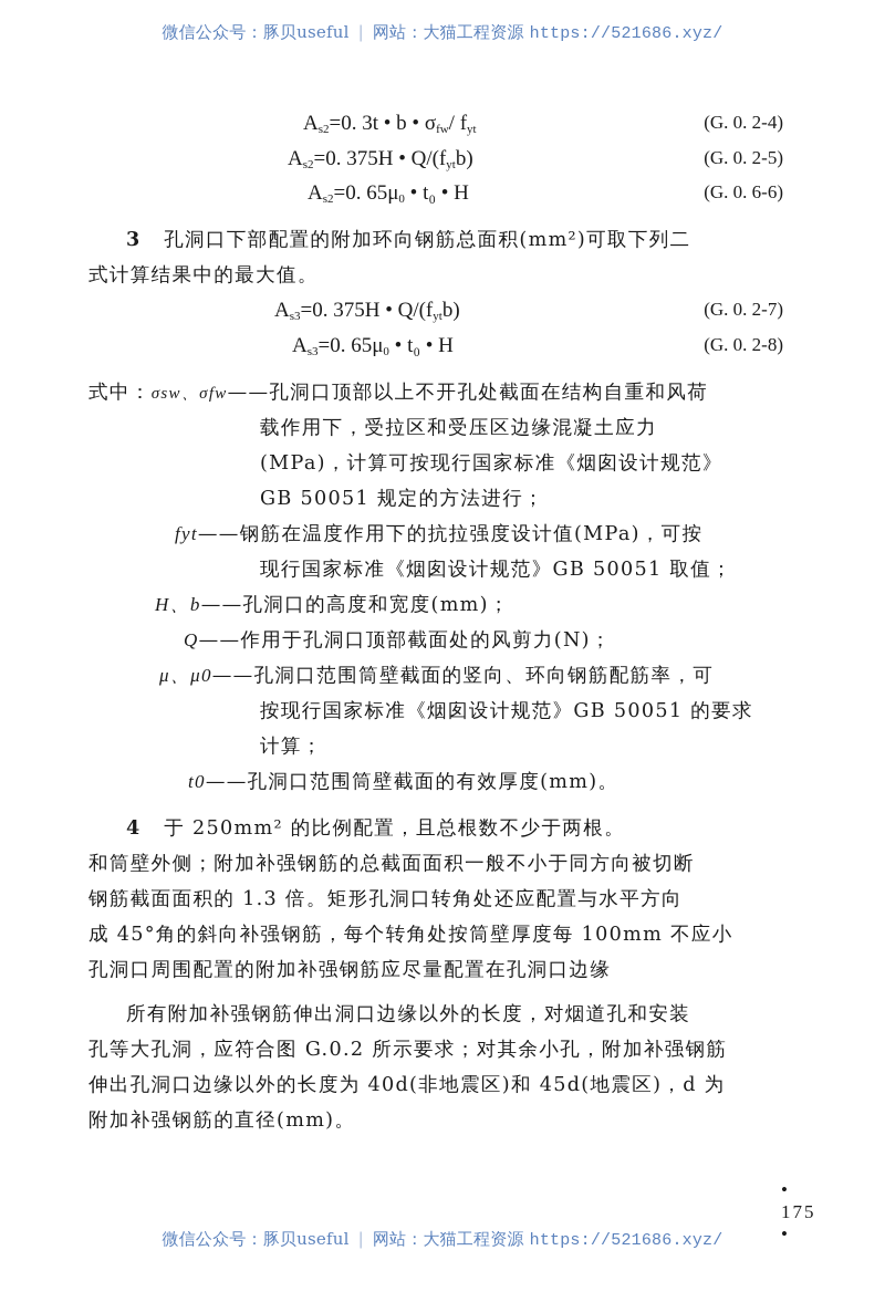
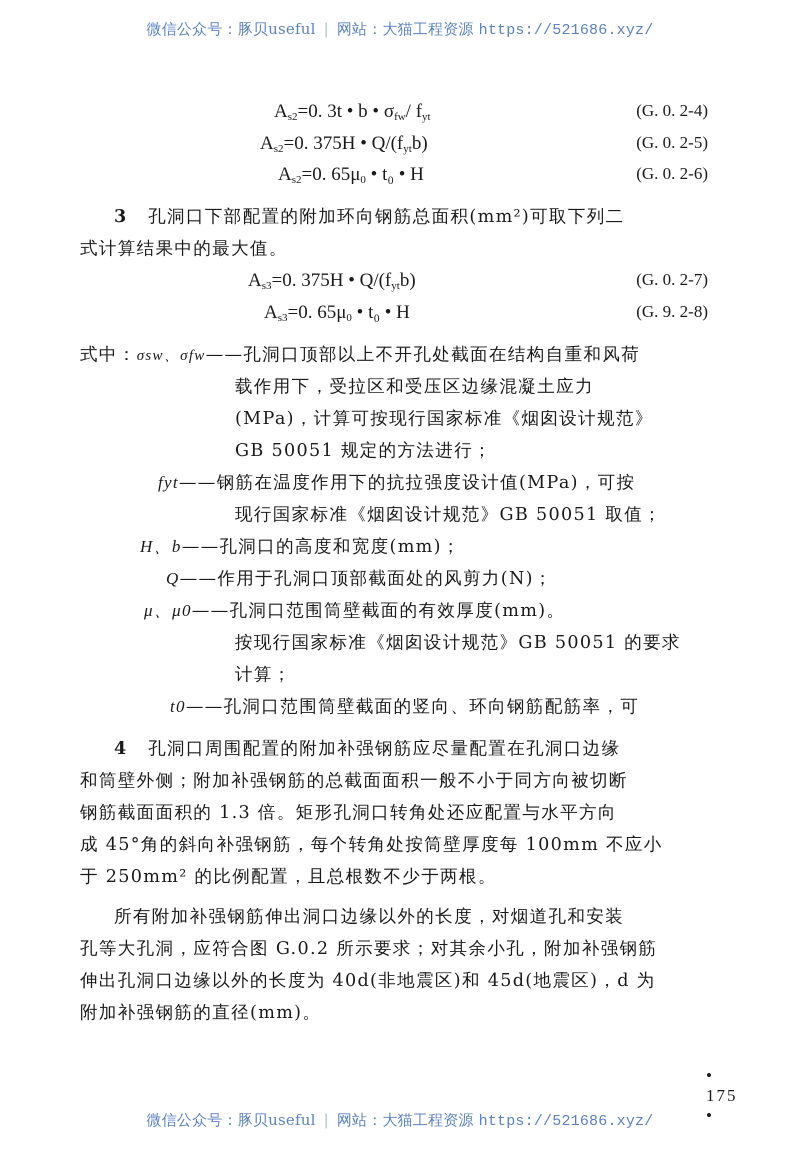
  微信公众号：豚贝useful | 网站：大猫工程资源 https://521686.xyz/
  As2=0. 3t • b • σfw/ fyt
  (G. 0. 2-4)
  As2=0. 375H • Q/(fytb)
  (G. 0. 2-5)
  As2=0. 65μ0 • t₀ • H
- (G. 0. 6-6)
+ (G. 0. 2-6)
  3 孔洞口下部配置的附加环向钢筋总面积(mm²)可取下列二
  式计算结果中的最大值。
  As3=0. 375H • Q/(fytb)
  (G. 0. 2-7)
  As3=0. 65μ0 • t₀ • H
- (G. 0. 2-8)
+ (G. 9. 2-8)
  式中：σsw、σfw——孔洞口顶部以上不开孔处截面在结构自重和风荷
  载作用下，受拉区和受压区边缘混凝土应力
  (MPa)，计算可按现行国家标准《烟囱设计规范》
  GB 50051 规定的方法进行；
  fyt——钢筋在温度作用下的抗拉强度设计值(MPa)，可按
  现行国家标准《烟囱设计规范》GB 50051 取值；
  H、b——孔洞口的高度和宽度(mm)；
  Q——作用于孔洞口顶部截面处的风剪力(N)；
- μ、μ0——孔洞口范围筒壁截面的竖向、环向钢筋配筋率，可
+ μ、μ0——孔洞口范围筒壁截面的有效厚度(mm)。
  按现行国家标准《烟囱设计规范》GB 50051 的要求
  计算；
- t0——孔洞口范围筒壁截面的有效厚度(mm)。
+ t0——孔洞口范围筒壁截面的竖向、环向钢筋配筋率，可
- 4 于 250mm² 的比例配置，且总根数不少于两根。
+ 4 孔洞口周围配置的附加补强钢筋应尽量配置在孔洞口边缘
  和筒壁外侧；附加补强钢筋的总截面面积一般不小于同方向被切断
  钢筋截面面积的 1.3 倍。矩形孔洞口转角处还应配置与水平方向
  成 45°角的斜向补强钢筋，每个转角处按筒壁厚度每 100mm 不应小
- 孔洞口周围配置的附加补强钢筋应尽量配置在孔洞口边缘
+ 于 250mm² 的比例配置，且总根数不少于两根。
  所有附加补强钢筋伸出洞口边缘以外的长度，对烟道孔和安装
  孔等大孔洞，应符合图 G.0.2 所示要求；对其余小孔，附加补强钢筋
  伸出孔洞口边缘以外的长度为 40d(非地震区)和 45d(地震区)，d 为
  附加补强钢筋的直径(mm)。
  • 175 •
  微信公众号：豚贝useful | 网站：大猫工程资源 https://521686.xyz/
